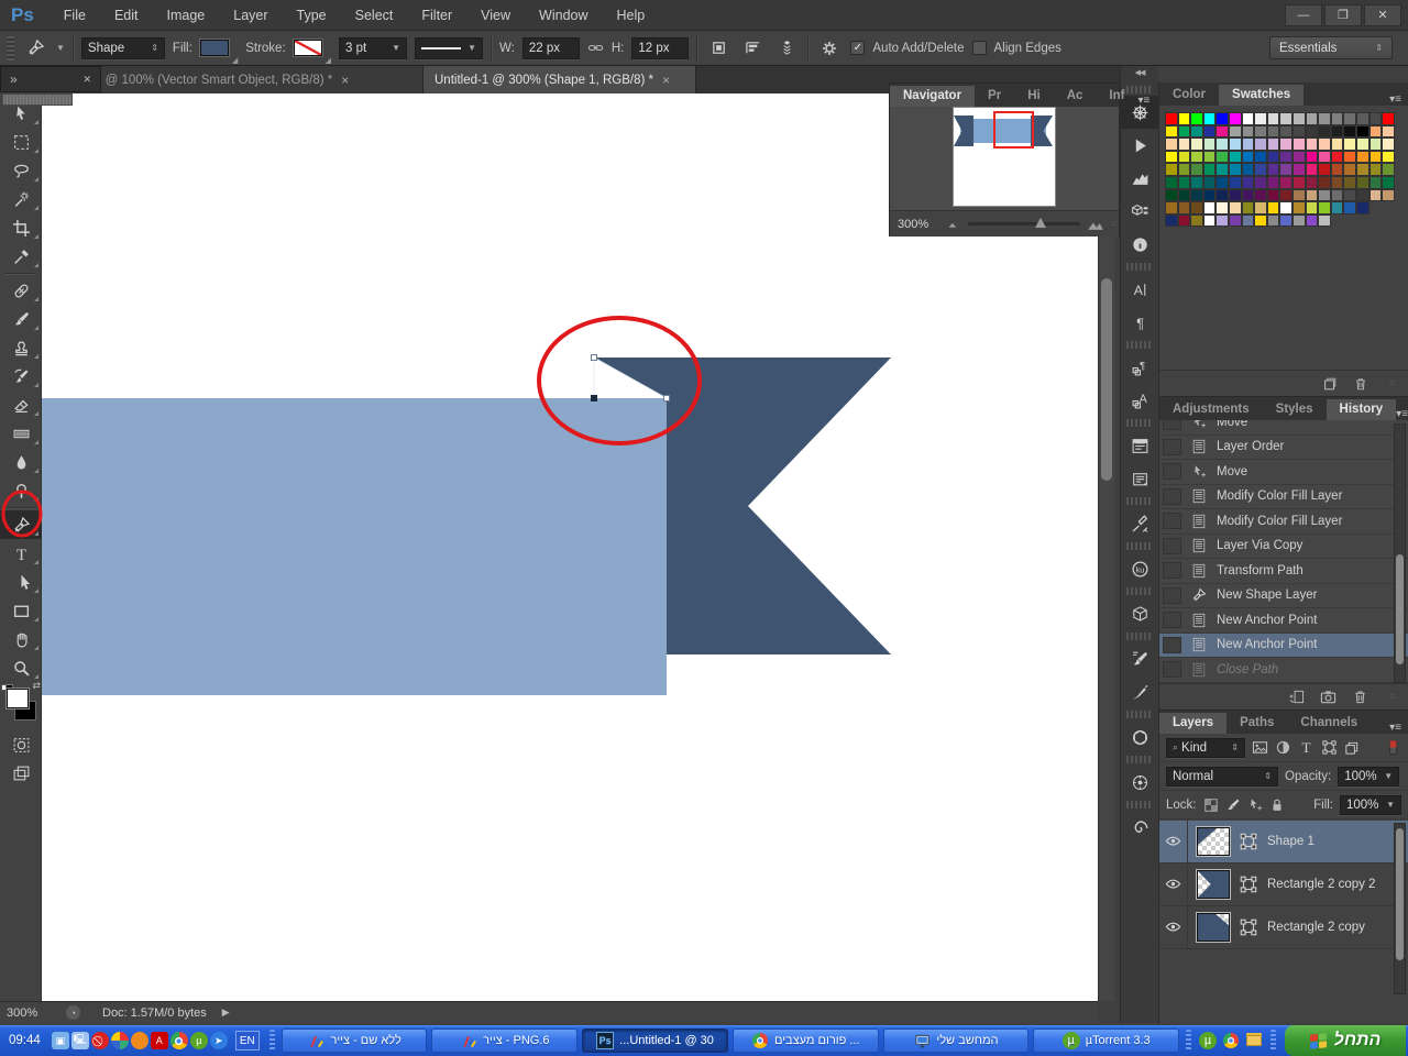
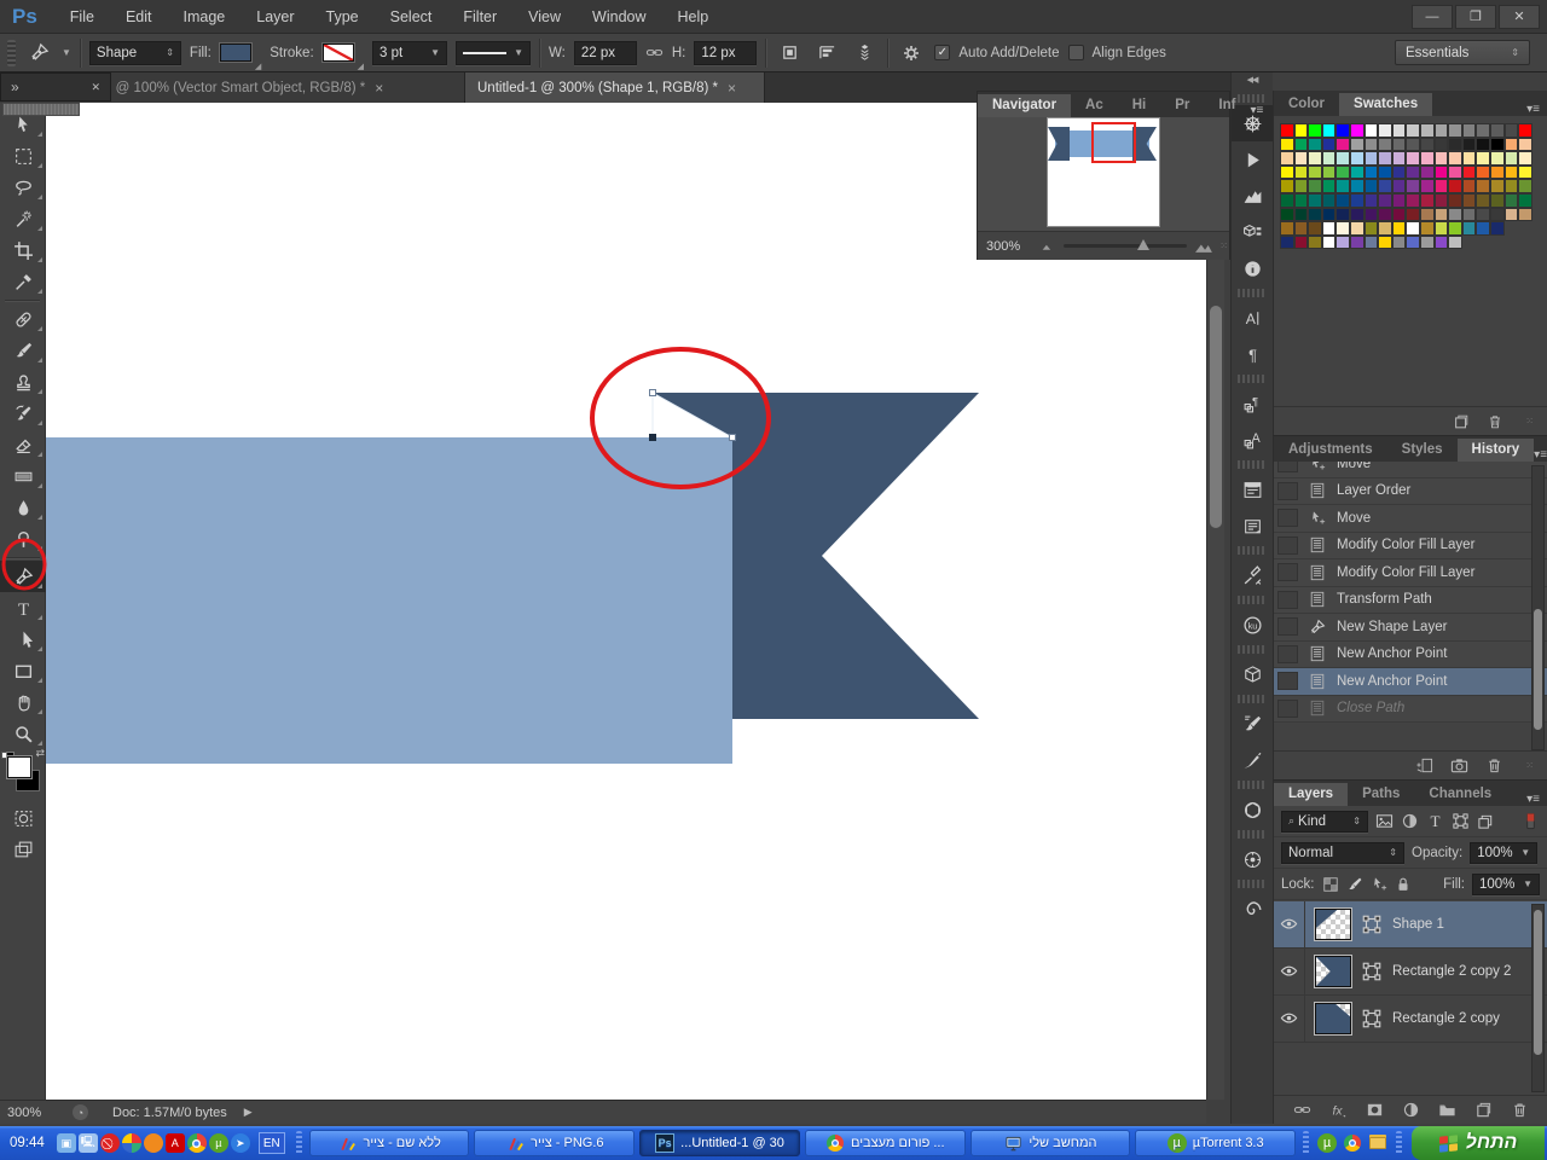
  Ps
  File
  Edit
  Image
  Layer
  Type
  Select
  Filter
  View
  Window
  Help
  —
  ❐
  ✕
  ▼
  Shape
  ⇕
  Fill:
  Stroke:
  3 pt
  ▼
  ▼
  W:
  22 px
  H:
  12 px
  ✓
  Auto Add/Delete
  Align Edges
  Essentials
  ⇕
  ×
  Untitled-1 @ 300% (Shape 1, RGB/8) *
  ×
  »
  ✕
  T
  ⇄
  300%
  ◔
  Doc: 1.57M/0 bytes
  ▶
  A
  ¶
  ¶
  A
  ku
  Navigator
- Pr
+ Ac
  Hi
- Ac
+ Pr
  Inf
  ▾≡
  300%
  ⁙
  Color
  Swatches
  ▾≡
  Adjustments
  Styles
  History
  ▾≡
  Move
  Layer Order
  Move
  Modify Color Fill Layer
  Modify Color Fill Layer
- Layer Via Copy
  Transform Path
  New Shape Layer
  New Anchor Point
  New Anchor Point
  Close Path
  Layers
  Paths
  Channels
  ▾≡
  ⌕
  Kind
  ⇕
  T
  Normal
  ⇕
  Opacity:
  100%
  ▼
  Lock:
  Fill:
  100%
  ▼
  Shape 1
  Rectangle 2 copy 2
  Rectangle 2 copy
+ fx
  09:44
  ▣
  🖳
  A
  µ
  ➤
  EN
  ללא שם - צייר
  צייר - PNG.6
  Ps
  ...Untitled-1 @ 30
  פורום מעצבים ...
  המחשב שלי
  µ
  µTorrent 3.3
  µ
  התחל
